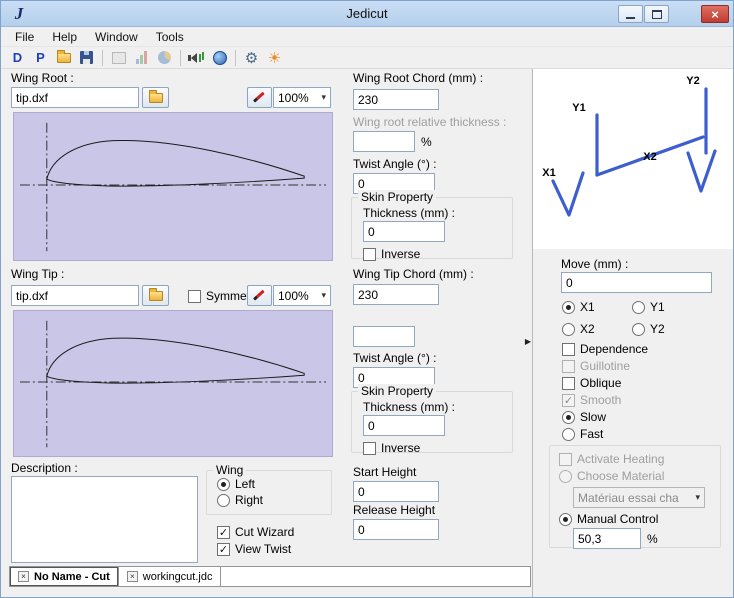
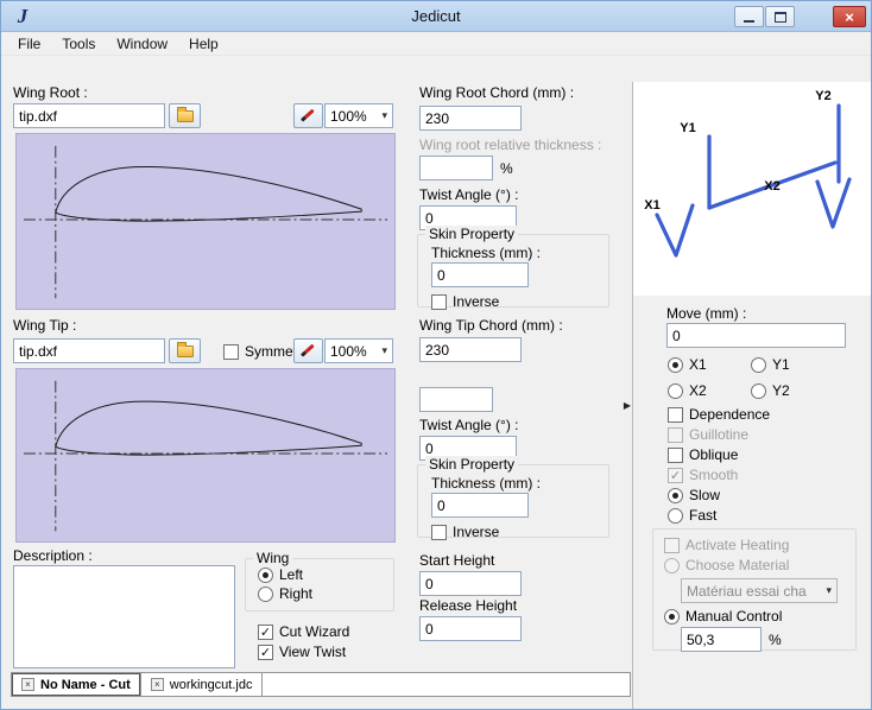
  J
  Jedicut
  ×
  File
- Help
+ Tools
  Window
- Tools
+ Help
- D
- P
- ⚙
- ☀
  Wing Root :
  tip.dxf
  100%
  ▾
  Wing Tip :
  tip.dxf
  100%
  ▾
  Description :
  Wing
  Left
  Right
  Cut Wizard
  View Twist
  Wing Root Chord (mm) :
  230
  Wing root relative thickness :
  %
  Twist Angle (°) :
  0
  Skin Property
  Thickness (mm) :
  0
  Inverse
  Wing Tip Chord (mm) :
  230
  Twist Angle (°) :
  0
  Skin Property
  Thickness (mm) :
  0
  Inverse
  Start Height
  0
  Release Height
  0
  ▶
  Y1
  Y2
  X1
  X2
  Move (mm) :
  0
  X1
  Y1
  X2
  Y2
  Dependence
  Guillotine
  Oblique
  Smooth
  Slow
  Fast
  Activate Heating
  Choose Material
  Matériau essai cha
  ▾
  Manual Control
  50,3
  %
  ×
  No Name - Cut
  ×
  workingcut.jdc
